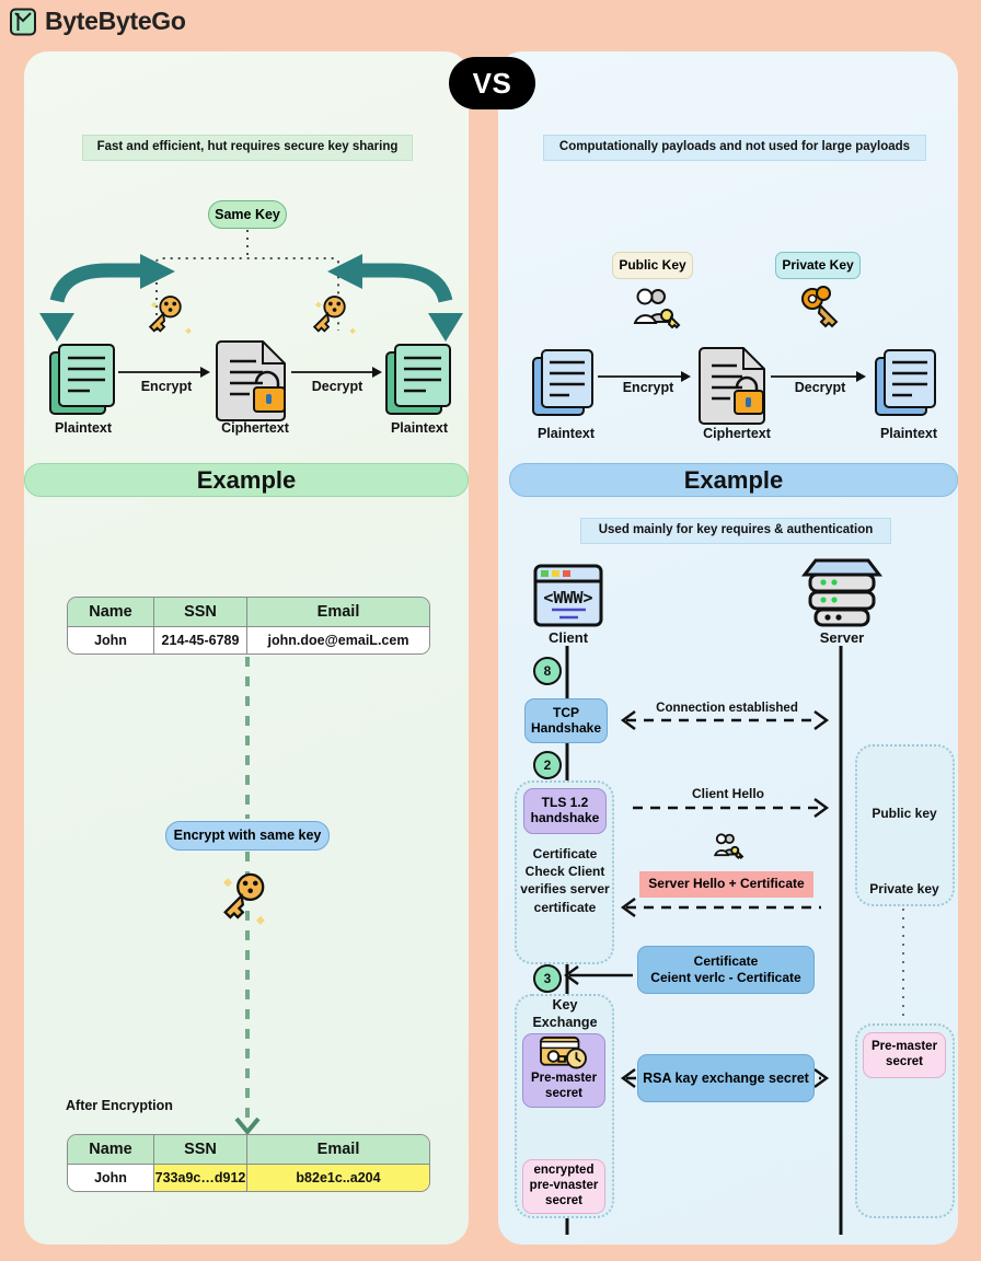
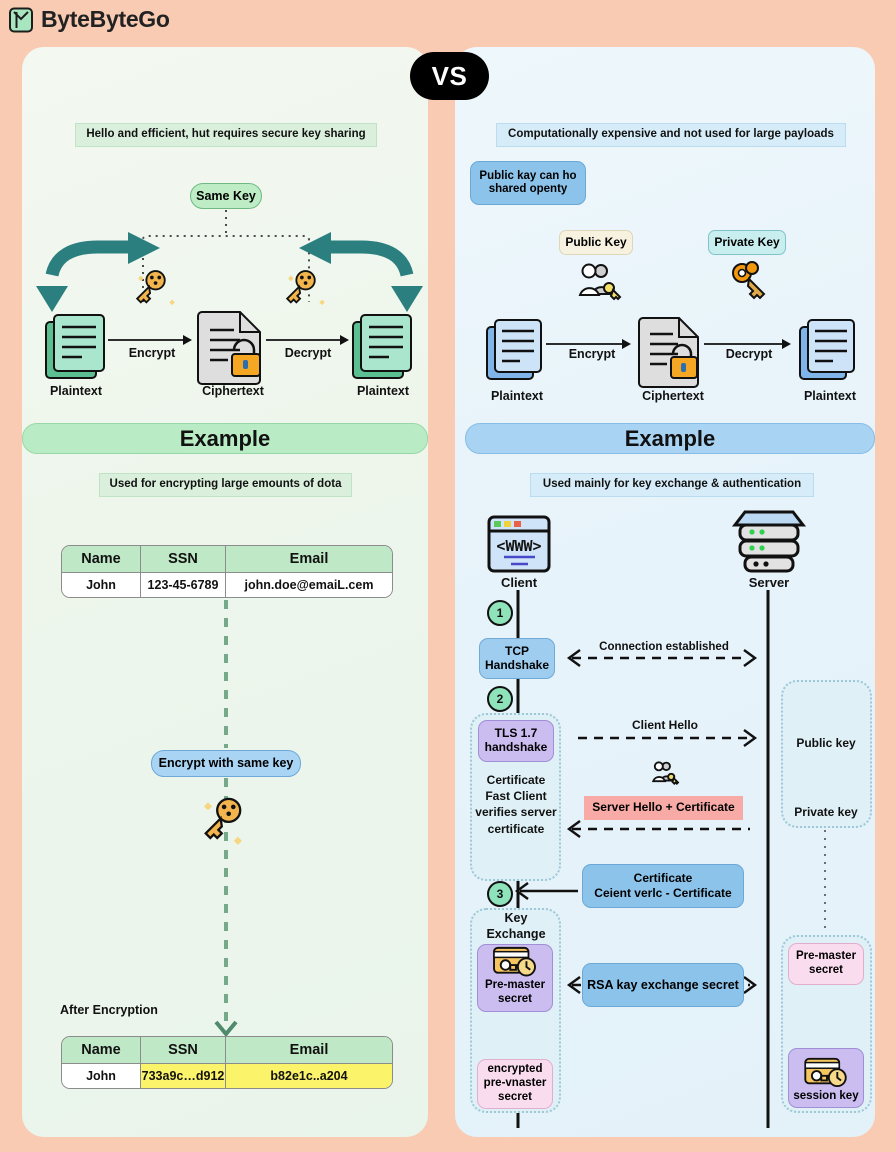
  ByteByteGo
  VS
- Fast and efficient, hut requires secure key sharing
+ Hello and efficient, hut requires secure key sharing
  Same Key
  Plaintext
  Encrypt
  Ciphertext
  Decrypt
  Plaintext
  Example
+ Used for encrypting large emounts of dota
  Name	SSN	Email
- John	214-45-6789	john.doe@emaiL.cem
+ John	123-45-6789	john.doe@emaiL.cem
  Encrypt with same key
  After Encryption
  Name	SSN	Email
  John	733a9c…d912	b82e1c..a204
- Computationally payloads and not used for large payloads
+ Computationally expensive and not used for large payloads
+ Public kay can ho shared openty
  Public Key
  Private Key
  <WWW>
  Plaintext
  Encrypt
  Ciphertext
  Decrypt
  Plaintext
  Example
- Used mainly for key requires & authentication
+ Used mainly for key exchange & authentication
  Client
  Server
- 8
+ 1
  2
  3
  TCP Handshake
  Connection established
- TLS 1.2 handshake
+ TLS 1.7 handshake
- Certificate Check Client verifies server certificate
+ Certificate Fast Client verifies server certificate
  Client Hello
  Server Hello + Certificate
  Certificate
  Ceient verlc - Certificate
  Key Exchange
  Pre-master secret
  RSA kay exchange secret
  encrypted pre-vnaster secret
  Public key
  Private key
  Pre-master secret
+ session key
